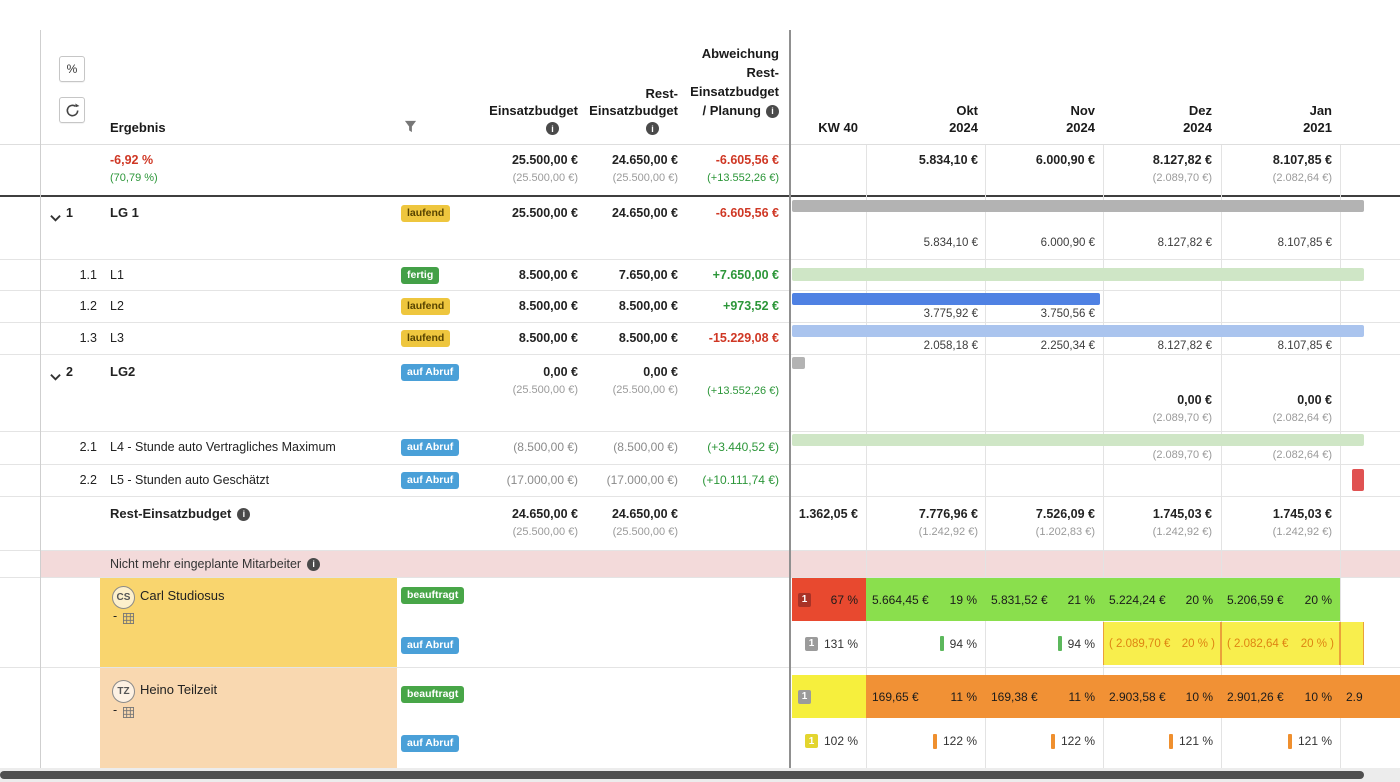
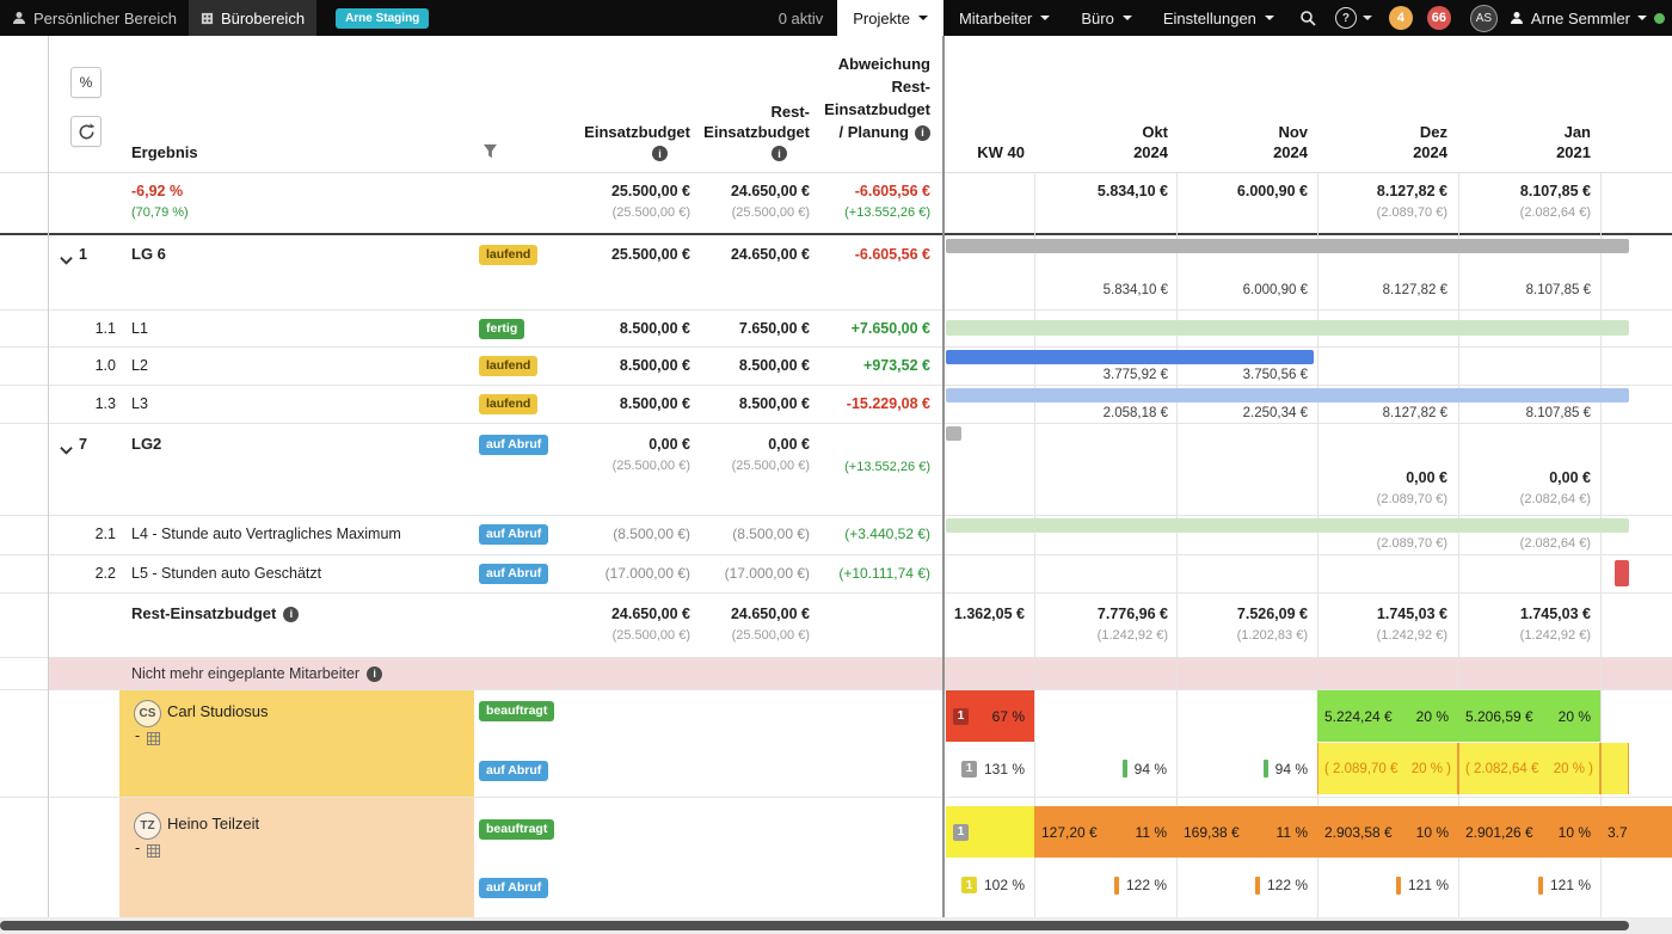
+ Persönlicher Bereich
+ Bürobereich
+ Arne Staging
+ 0 aktiv
+ Projekte
+ Mitarbeiter
+ Büro
+ Einstellungen
+ ?
+ 4
+ 66
+ AS
+ Arne Semmler
  %
  Ergebnis
  Einsatzbudget
  i
  Rest-
  Einsatzbudget
  i
  Abweichung
  Rest-
  Einsatzbudget
  / Planung
  i
  KW 40
  Okt
  2024
  Nov
  2024
  Dez
  2024
  Jan
  2021
  -6,92 %
  (70,79 %)
  25.500,00 €
  (25.500,00 €)
  24.650,00 €
  (25.500,00 €)
  -6.605,56 €
  (+13.552,26 €)
  5.834,10 €
  6.000,90 €
  8.127,82 €
  (2.089,70 €)
  8.107,85 €
  (2.082,64 €)
  1
- LG 1
+ LG 6
  laufend
  25.500,00 €
  24.650,00 €
  -6.605,56 €
  5.834,10 €
  6.000,90 €
  8.127,82 €
  8.107,85 €
  1.1
  L1
  fertig
  8.500,00 €
  7.650,00 €
  +7.650,00 €
- 1.2
+ 1.0
  L2
  laufend
  8.500,00 €
  8.500,00 €
  +973,52 €
  3.775,92 €
  3.750,56 €
  1.3
  L3
  laufend
  8.500,00 €
  8.500,00 €
  -15.229,08 €
  2.058,18 €
  2.250,34 €
  8.127,82 €
  8.107,85 €
- 2
+ 7
  LG2
  auf Abruf
  0,00 €
  (25.500,00 €)
  0,00 €
  (25.500,00 €)
  (+13.552,26 €)
  0,00 €
  (2.089,70 €)
  0,00 €
  (2.082,64 €)
  2.1
  L4 - Stunde auto Vertragliches Maximum
  auf Abruf
  (8.500,00 €)
  (8.500,00 €)
  (+3.440,52 €)
  (2.089,70 €)
  (2.082,64 €)
  2.2
  L5 - Stunden auto Geschätzt
  auf Abruf
  (17.000,00 €)
  (17.000,00 €)
  (+10.111,74 €)
  Rest-Einsatzbudget
  i
  24.650,00 €
  (25.500,00 €)
  24.650,00 €
  (25.500,00 €)
  1.362,05 €
  7.776,96 €
  (1.242,92 €)
  7.526,09 €
  (1.202,83 €)
  1.745,03 €
  (1.242,92 €)
  1.745,03 €
  (1.242,92 €)
  Nicht mehr eingeplante Mitarbeiter
  i
  CS
  Carl Studiosus
  -
  beauftragt
  auf Abruf
  1
  67 %
- 5.664,45 €
- 19 %
- 5.831,52 €
- 21 %
  5.224,24 €
  20 %
  5.206,59 €
  20 %
  1
  131 %
  94 %
  94 %
  ( 2.089,70 €
  20 % )
  ( 2.082,64 €
  20 % )
  TZ
  Heino Teilzeit
  -
  beauftragt
  auf Abruf
  1
- 169,65 €
+ 127,20 €
  11 %
  169,38 €
  11 %
  2.903,58 €
  10 %
  2.901,26 €
  10 %
- 2.9
+ 3.7
  1
  102 %
  122 %
  122 %
  121 %
  121 %
